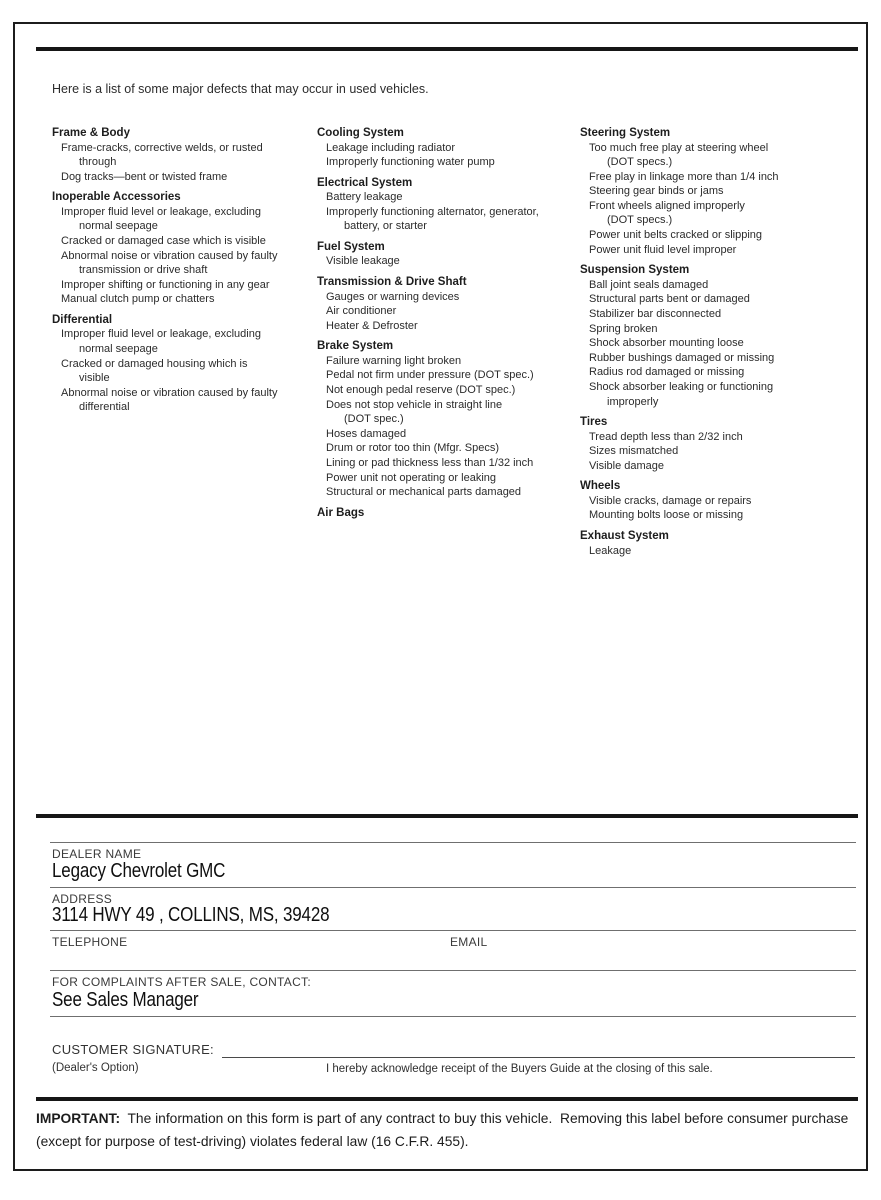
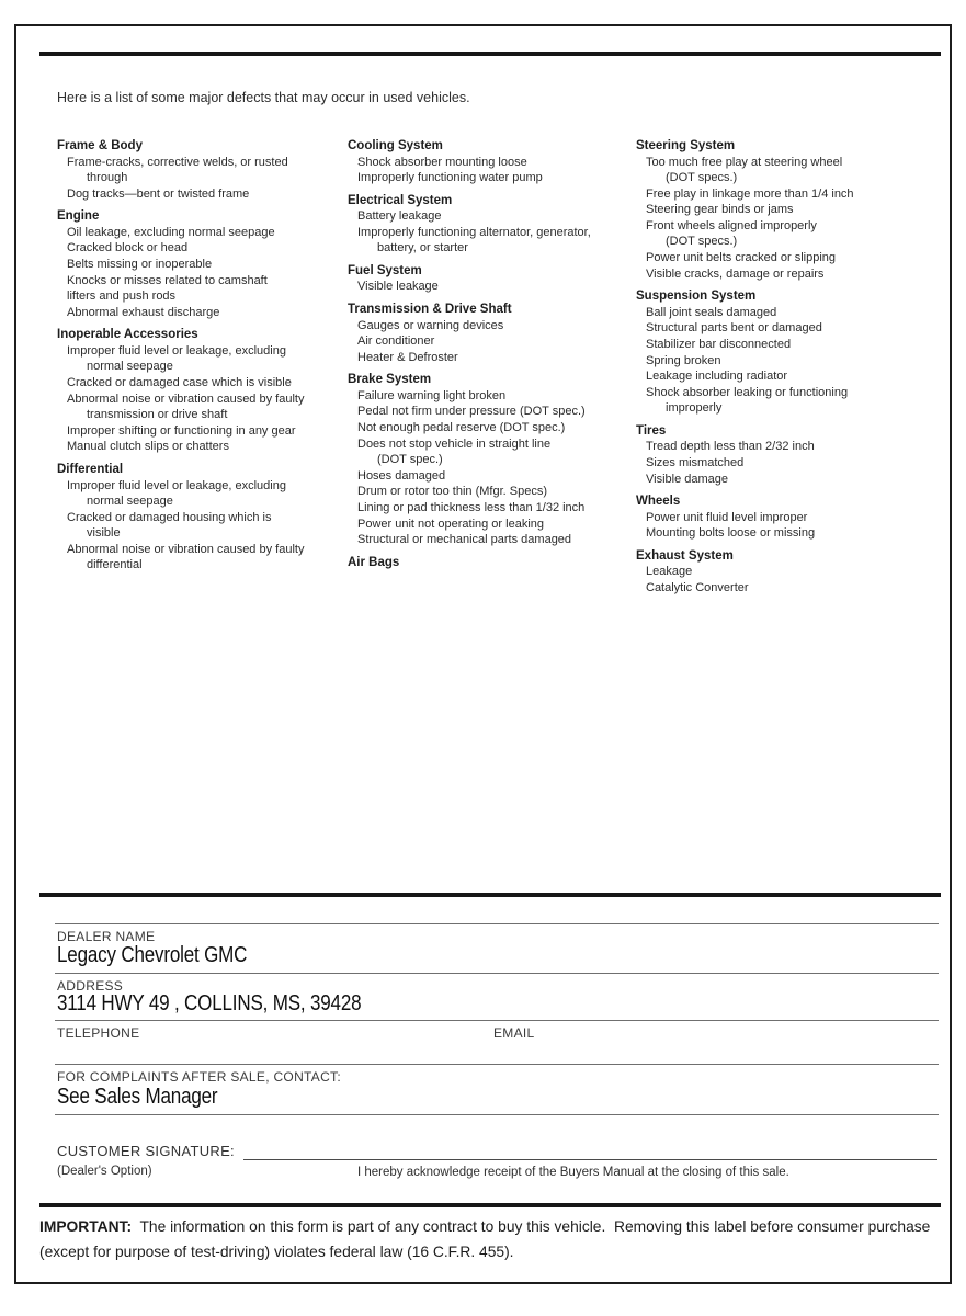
  Here is a list of some major defects that may occur in used vehicles.
  Frame & Body
  Frame-cracks, corrective welds, or rusted
  through
  Dog tracks—bent or twisted frame
+ Engine
+ Oil leakage, excluding normal seepage
+ Cracked block or head
+ Belts missing or inoperable
+ Knocks or misses related to camshaft
+ lifters and push rods
+ Abnormal exhaust discharge
  Inoperable Accessories
  Improper fluid level or leakage, excluding
  normal seepage
  Cracked or damaged case which is visible
  Abnormal noise or vibration caused by faulty
  transmission or drive shaft
  Improper shifting or functioning in any gear
- Manual clutch pump or chatters
+ Manual clutch slips or chatters
  Differential
  Improper fluid level or leakage, excluding
  normal seepage
  Cracked or damaged housing which is
  visible
  Abnormal noise or vibration caused by faulty
  differential
  Cooling System
- Leakage including radiator
+ Shock absorber mounting loose
  Improperly functioning water pump
  Electrical System
  Battery leakage
  Improperly functioning alternator, generator,
  battery, or starter
  Fuel System
  Visible leakage
  Transmission & Drive Shaft
  Gauges or warning devices
  Air conditioner
  Heater & Defroster
  Brake System
  Failure warning light broken
  Pedal not firm under pressure (DOT spec.)
  Not enough pedal reserve (DOT spec.)
  Does not stop vehicle in straight line
  (DOT spec.)
  Hoses damaged
  Drum or rotor too thin (Mfgr. Specs)
  Lining or pad thickness less than 1/32 inch
  Power unit not operating or leaking
  Structural or mechanical parts damaged
  Air Bags
  Steering System
  Too much free play at steering wheel
  (DOT specs.)
  Free play in linkage more than 1/4 inch
  Steering gear binds or jams
  Front wheels aligned improperly
  (DOT specs.)
  Power unit belts cracked or slipping
- Power unit fluid level improper
+ Visible cracks, damage or repairs
  Suspension System
  Ball joint seals damaged
  Structural parts bent or damaged
  Stabilizer bar disconnected
  Spring broken
- Shock absorber mounting loose
+ Leakage including radiator
- Rubber bushings damaged or missing
- Radius rod damaged or missing
  Shock absorber leaking or functioning
  improperly
  Tires
  Tread depth less than 2/32 inch
  Sizes mismatched
  Visible damage
  Wheels
- Visible cracks, damage or repairs
+ Power unit fluid level improper
  Mounting bolts loose or missing
  Exhaust System
  Leakage
+ Catalytic Converter
  DEALER NAME
  Legacy Chevrolet GMC
  ADDRESS
  3114 HWY 49 , COLLINS, MS, 39428
  TELEPHONE
  EMAIL
  FOR COMPLAINTS AFTER SALE, CONTACT:
  See Sales Manager
  CUSTOMER SIGNATURE:
  (Dealer's Option)
- I hereby acknowledge receipt of the Buyers Guide at the closing of this sale.
+ I hereby acknowledge receipt of the Buyers Manual at the closing of this sale.
  IMPORTANT: The information on this form is part of any contract to buy this vehicle. Removing this label before consumer purchase (except for purpose of test-driving) violates federal law (16 C.F.R. 455).
